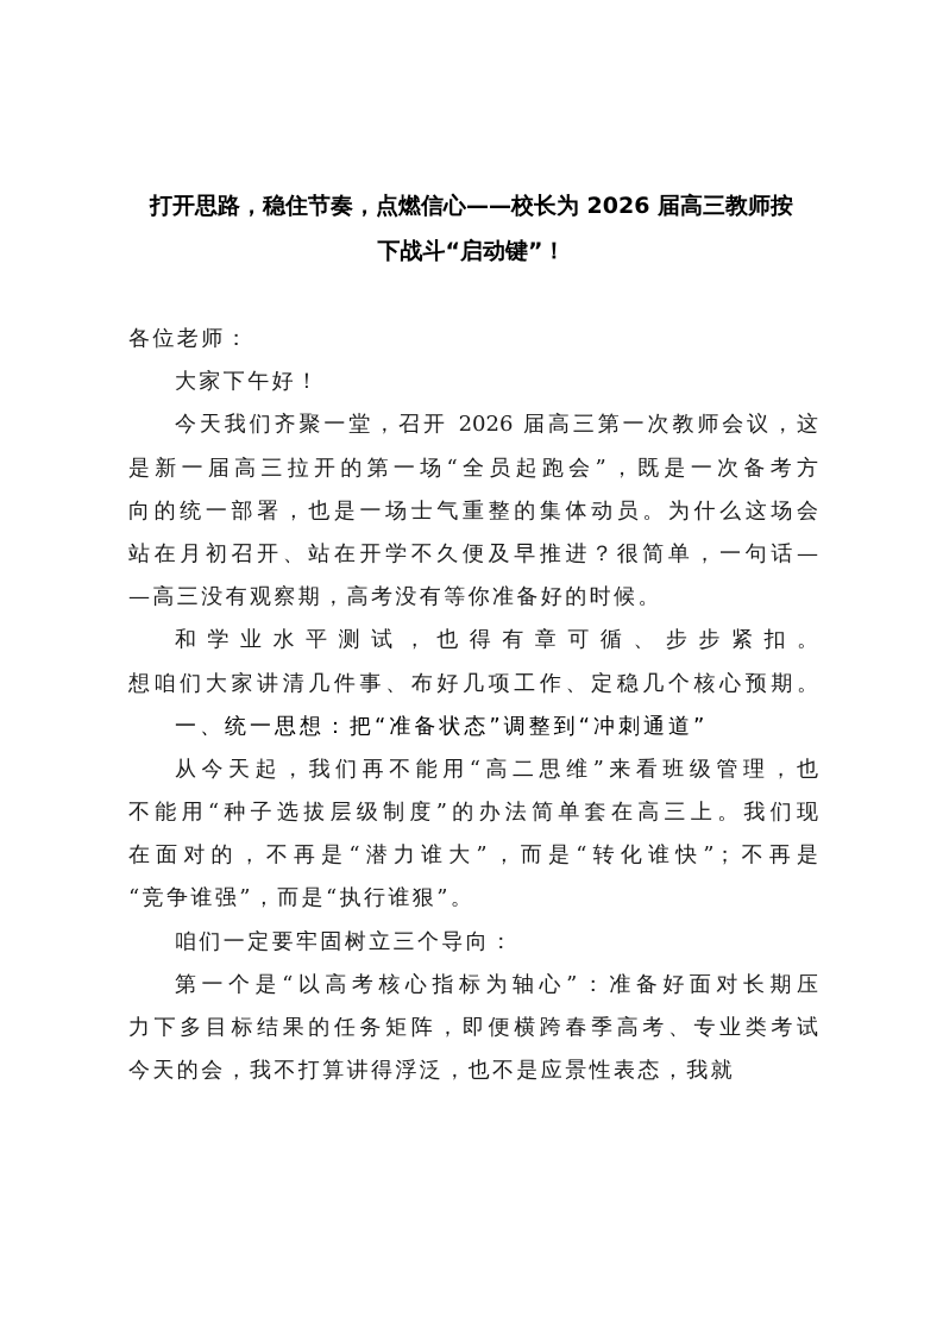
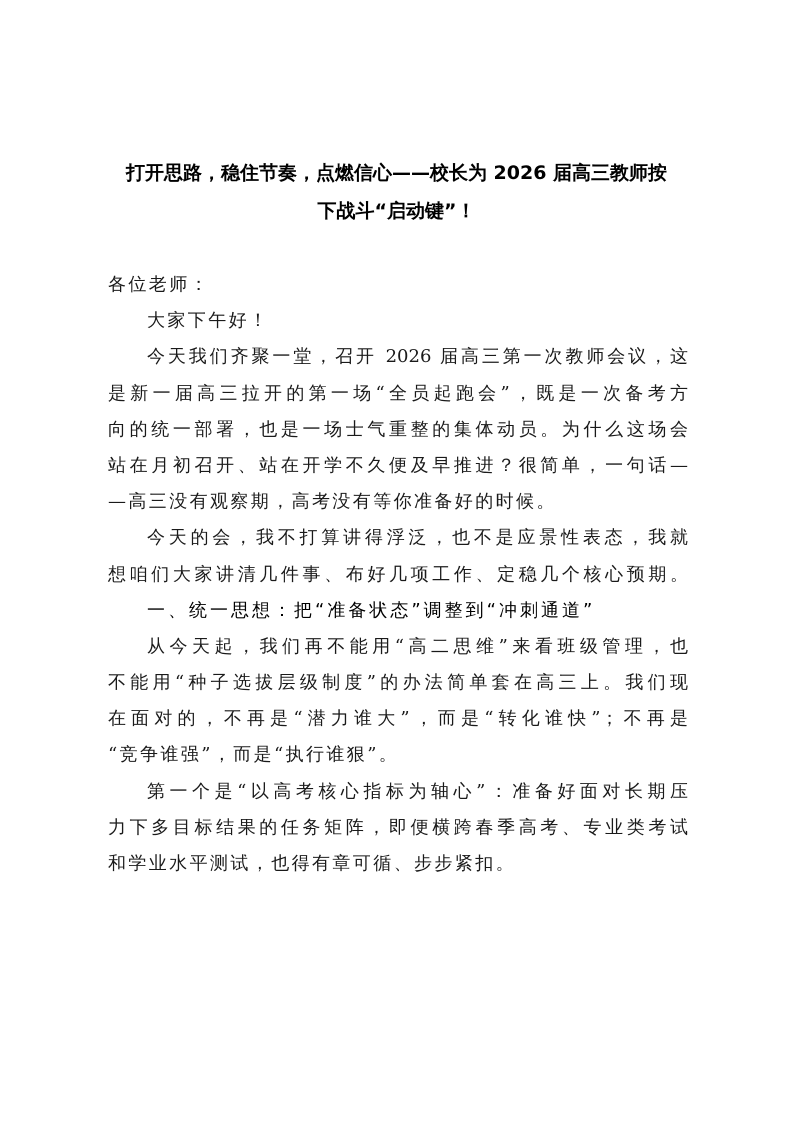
  打开思路，稳住节奏，点燃信心——校长为 2026 届高三教师按
  下战斗“启动键”！
  各位老师：
  大家下午好！
  今天我们齐聚一堂，召开 2026 届高三第一次教师会议，这
  是新一届高三拉开的第一场“全员起跑会”，既是一次备考方
  向的统一部署，也是一场士气重整的集体动员。为什么这场会
  站在月初召开、站在开学不久便及早推进？很简单，一句话—
  —高三没有观察期，高考没有等你准备好的时候。
- 和学业水平测试，也得有章可循、步步紧扣。
+ 今天的会，我不打算讲得浮泛，也不是应景性表态，我就
  想咱们大家讲清几件事、布好几项工作、定稳几个核心预期。
  一、统一思想：把“准备状态”调整到“冲刺通道”
  从今天起，我们再不能用“高二思维”来看班级管理，也
  不能用“种子选拔层级制度”的办法简单套在高三上。我们现
  在面对的，不再是“潜力谁大”，而是“转化谁快”；不再是
  “竞争谁强”，而是“执行谁狠”。
- 咱们一定要牢固树立三个导向：
  第一个是“以高考核心指标为轴心”：准备好面对长期压
  力下多目标结果的任务矩阵，即便横跨春季高考、专业类考试
- 今天的会，我不打算讲得浮泛，也不是应景性表态，我就
+ 和学业水平测试，也得有章可循、步步紧扣。
